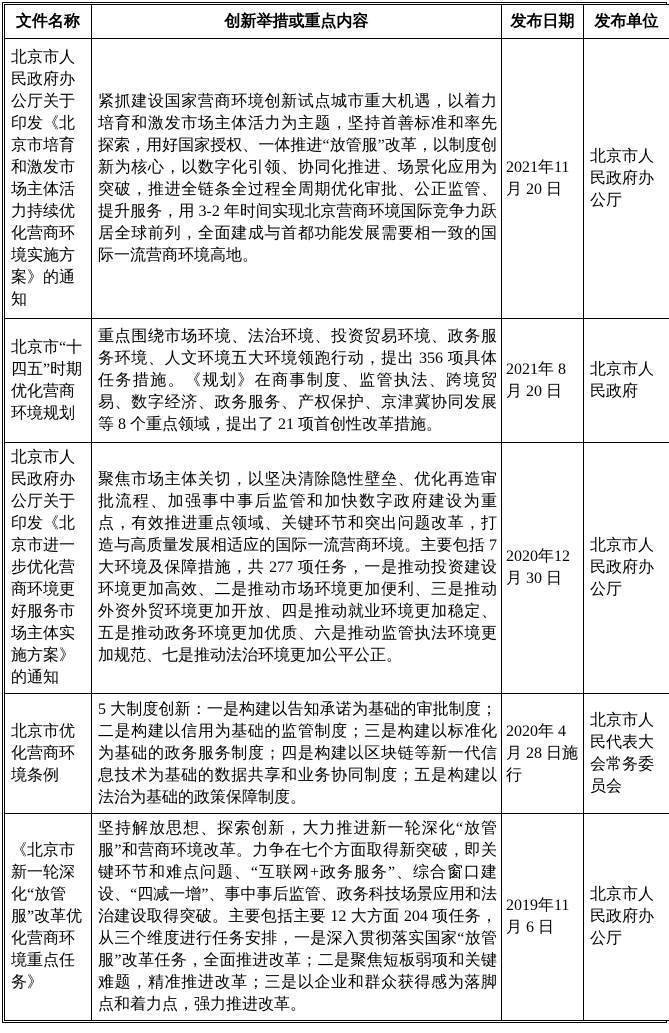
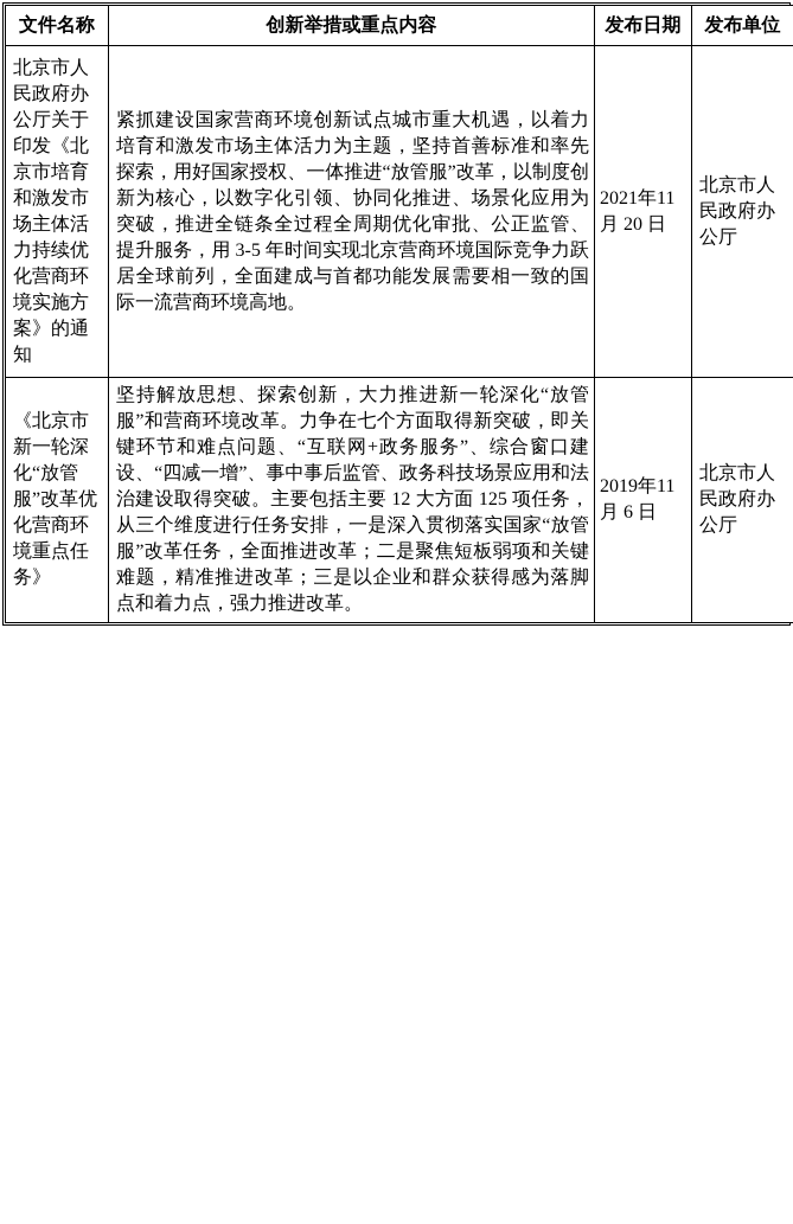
  文件名称	创新举措或重点内容	发布日期	发布单位
- 北京市人民政府办公厅关于印发《北京市培育和激发市场主体活力持续优化营商环境实施方案》的通知	紧抓建设国家营商环境创新试点城市重大机遇，以着力培育和激发市场主体活力为主题，坚持首善标准和率先探索，用好国家授权、一体推进“放管服”改革，以制度创新为核心，以数字化引领、协同化推进、场景化应用为突破，推进全链条全过程全周期优化审批、公正监管、提升服务，用 3-2 年时间实现北京营商环境国际竞争力跃居全球前列，全面建成与首都功能发展需要相一致的国际一流营商环境高地。	2021年11月 20 日	北京市人民政府办公厅
+ 北京市人民政府办公厅关于印发《北京市培育和激发市场主体活力持续优化营商环境实施方案》的通知	紧抓建设国家营商环境创新试点城市重大机遇，以着力培育和激发市场主体活力为主题，坚持首善标准和率先探索，用好国家授权、一体推进“放管服”改革，以制度创新为核心，以数字化引领、协同化推进、场景化应用为突破，推进全链条全过程全周期优化审批、公正监管、提升服务，用 3-5 年时间实现北京营商环境国际竞争力跃居全球前列，全面建成与首都功能发展需要相一致的国际一流营商环境高地。	2021年11月 20 日	北京市人民政府办公厅
- 北京市“十四五”时期优化营商环境规划	重点围绕市场环境、法治环境、投资贸易环境、政务服务环境、人文环境五大环境领跑行动，提出 356 项具体任务措施。《规划》在商事制度、监管执法、跨境贸易、数字经济、政务服务、产权保护、京津冀协同发展等 8 个重点领域，提出了 21 项首创性改革措施。	2021年 8 月 20 日	北京市人民政府
- 北京市人民政府办公厅关于印发《北京市进一步优化营商环境更好服务市场主体实施方案》的通知	聚焦市场主体关切，以坚决清除隐性壁垒、优化再造审批流程、加强事中事后监管和加快数字政府建设为重点，有效推进重点领域、关键环节和突出问题改革，打造与高质量发展相适应的国际一流营商环境。主要包括 7 大环境及保障措施，共 277 项任务，一是推动投资建设环境更加高效、二是推动市场环境更加便利、三是推动外资外贸环境更加开放、四是推动就业环境更加稳定、五是推动政务环境更加优质、六是推动监管执法环境更加规范、七是推动法治环境更加公平公正。	2020年12月 30 日	北京市人民政府办公厅
- 北京市优化营商环境条例	5 大制度创新：一是构建以告知承诺为基础的审批制度；二是构建以信用为基础的监管制度；三是构建以标准化为基础的政务服务制度；四是构建以区块链等新一代信息技术为基础的数据共享和业务协同制度；五是构建以法治为基础的政策保障制度。	2020年 4 月 28 日施行	北京市人民代表大会常务委员会
- 《北京市新一轮深化“放管服”改革优化营商环境重点任务》	坚持解放思想、探索创新，大力推进新一轮深化“放管服”和营商环境改革。力争在七个方面取得新突破，即关键环节和难点问题、“互联网+政务服务”、综合窗口建设、“四减一增”、事中事后监管、政务科技场景应用和法治建设取得突破。主要包括主要 12 大方面 204 项任务，从三个维度进行任务安排，一是深入贯彻落实国家“放管服”改革任务，全面推进改革；二是聚焦短板弱项和关键难题，精准推进改革；三是以企业和群众获得感为落脚点和着力点，强力推进改革。	2019年11月 6 日	北京市人民政府办公厅
+ 《北京市新一轮深化“放管服”改革优化营商环境重点任务》	坚持解放思想、探索创新，大力推进新一轮深化“放管服”和营商环境改革。力争在七个方面取得新突破，即关键环节和难点问题、“互联网+政务服务”、综合窗口建设、“四减一增”、事中事后监管、政务科技场景应用和法治建设取得突破。主要包括主要 12 大方面 125 项任务，从三个维度进行任务安排，一是深入贯彻落实国家“放管服”改革任务，全面推进改革；二是聚焦短板弱项和关键难题，精准推进改革；三是以企业和群众获得感为落脚点和着力点，强力推进改革。	2019年11月 6 日	北京市人民政府办公厅
